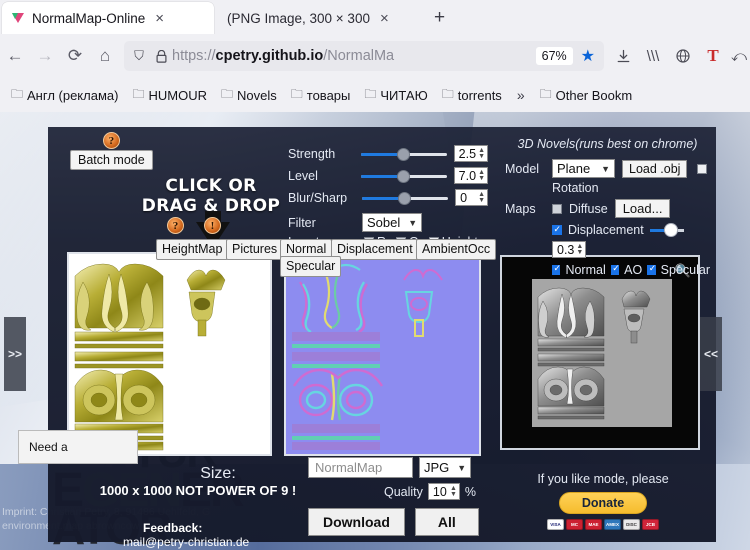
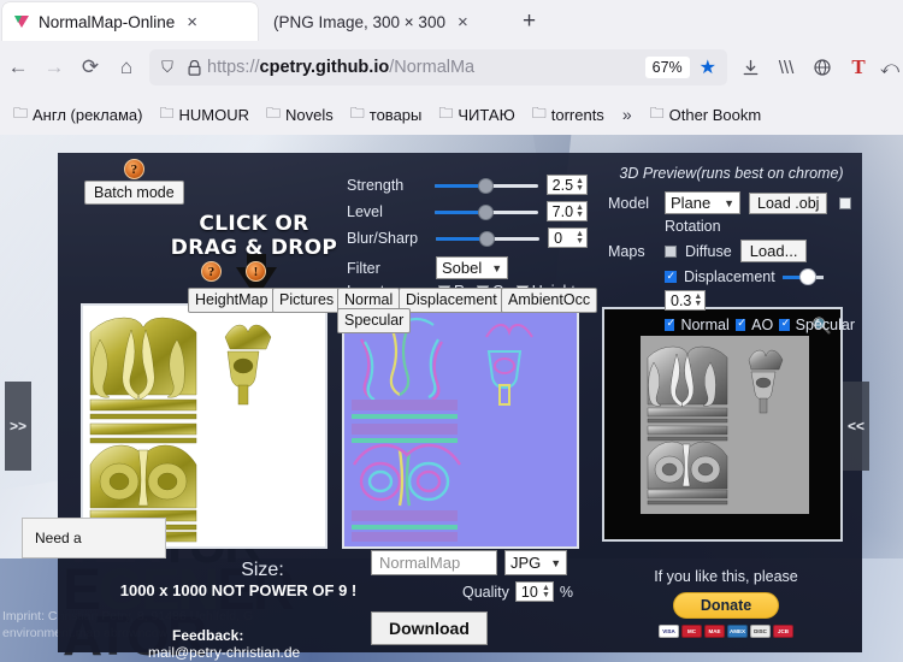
  ?
  Batch mode
  CLICK OR
  DRAG & DROP
  ?
  !
  HeightMap
  Pictures
  Normal
  Displacement
  AmbientOcc
  Specular
  🔍
  Strength
  2.5
  Level
  7.0
  Blur/Sharp
  0
  Filter
  Sobel
  ▼
- 3D Novels(runs best on chrome)
+ 3D Preview(runs best on chrome)
  Model
  Plane
  ▼
  Load .obj
  Rotation
  Maps
  Diffuse
  Load...
  Displacement
  0.3
  Normal
  AO
  Specular
  >>
  <<
  Size:
  1000 x 1000 NOT POWER OF 9 !
  Feedback:
  mail@petry-christian.de
  NormalMap
  JPG
  ▼
  Quality
  10
  %
  Download
- All
- If you like mode, please
+ If you like this, please
  Donate
  Need a
  NormalMap-Online
  ×
  (PNG Image, 300 × 300
  ×
  +
  ←
  →
  ⟳
  ⌂
  ⛉
  https://cpetry.github.io/NormalMa
  67%
  ★
  \\\
  T
  ⤺
  🗀
  Англ (реклама)
  🗀
  HUMOUR
  🗀
  Novels
  🗀
  товары
  🗀
  ЧИТАЮ
  🗀
  torrents
  »
  🗀
  Other Bookm
